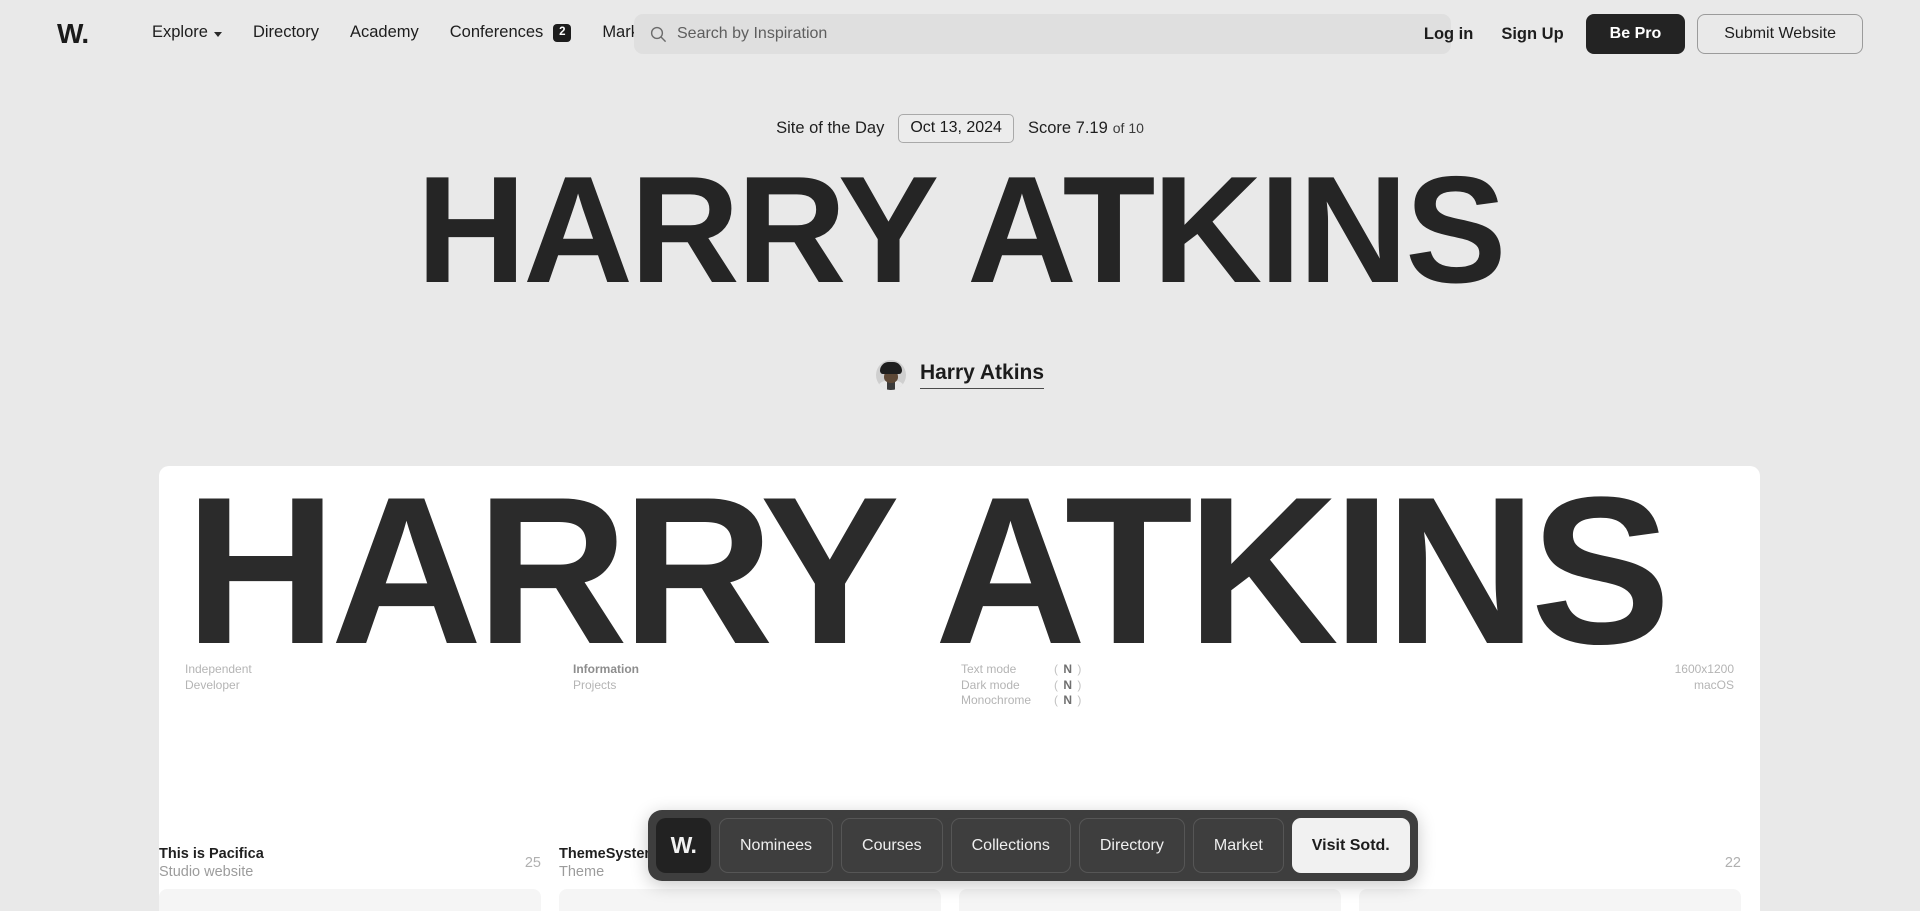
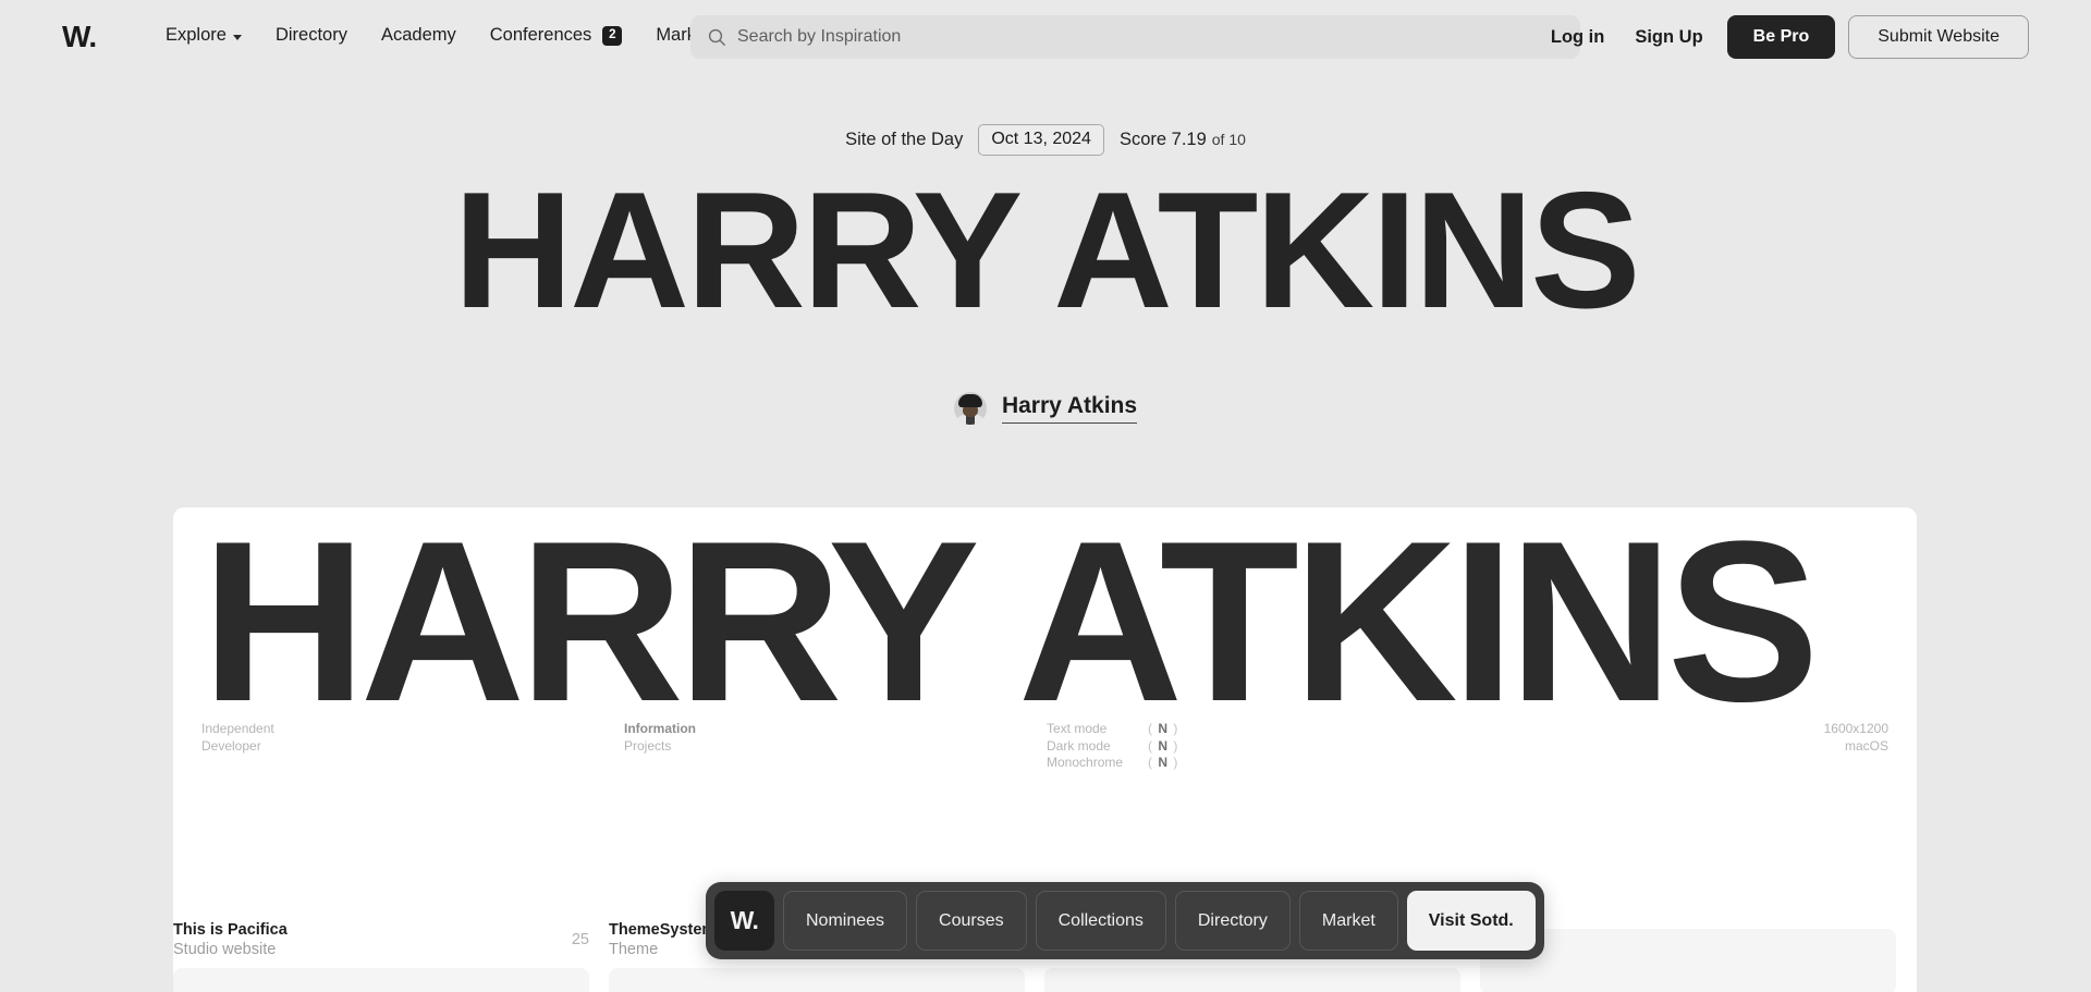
  W.
  Explore
  Directory
  Academy
  Conferences
  2
  Search by Inspiration
  Log in
  Sign Up
  Be Pro
  Submit Website
  Site of the Day
  Oct 13, 2024
  Score 7.19
  of 10
  HARRY ATKINS
  Harry Atkins
  HARRY ATKINS
  Independent
  Developer
  Information
  Projects
  Text mode
  ( N )
  Dark mode
  ( N )
  Monochrome
  ( N )
  1600x1200
  macOS
  This is Pacifica
  Studio website
  25
  ThemeSyste
  Theme
- 22
  W.
  Nominees
  Courses
  Collections
  Directory
  Market
  Visit Sotd.
